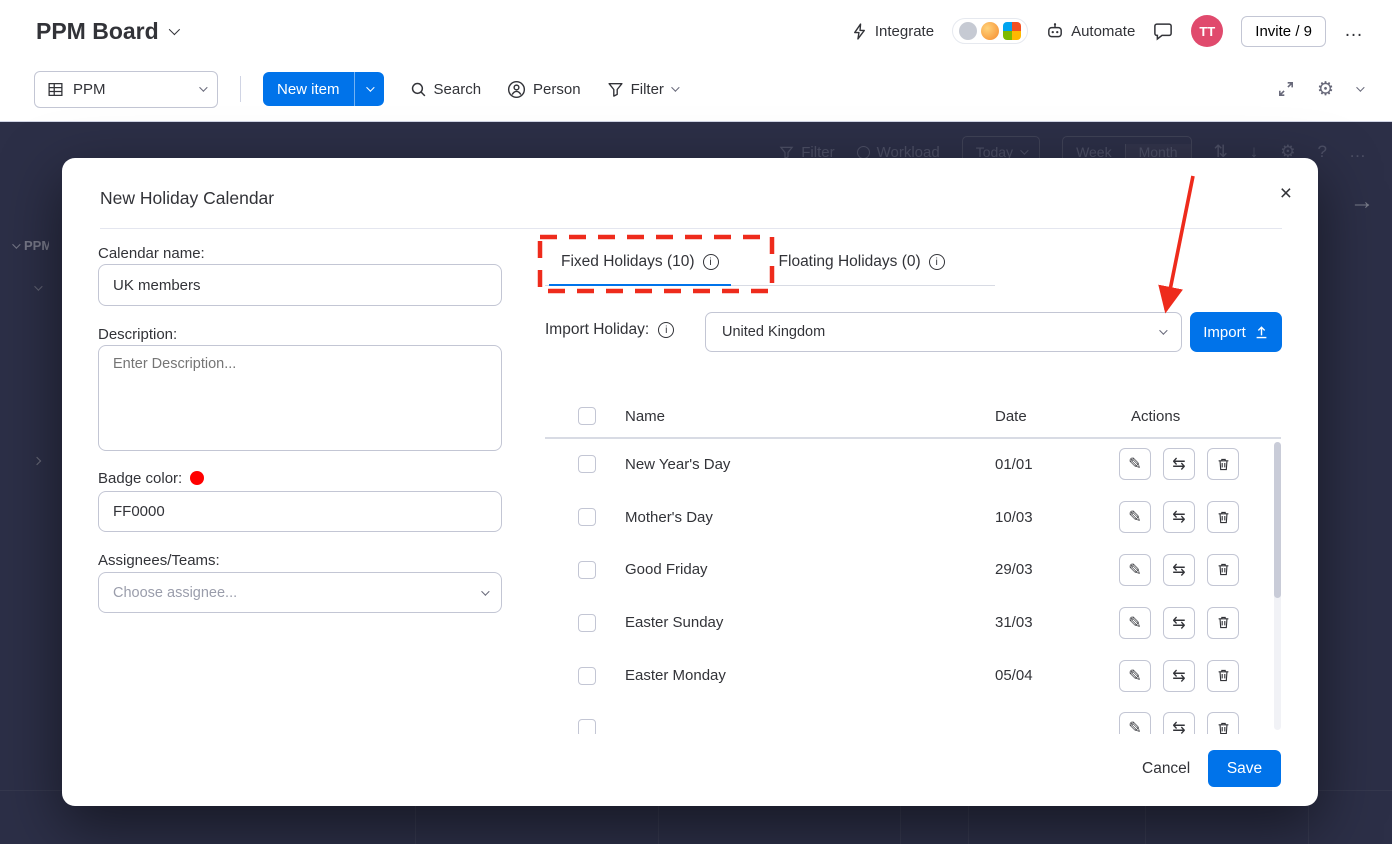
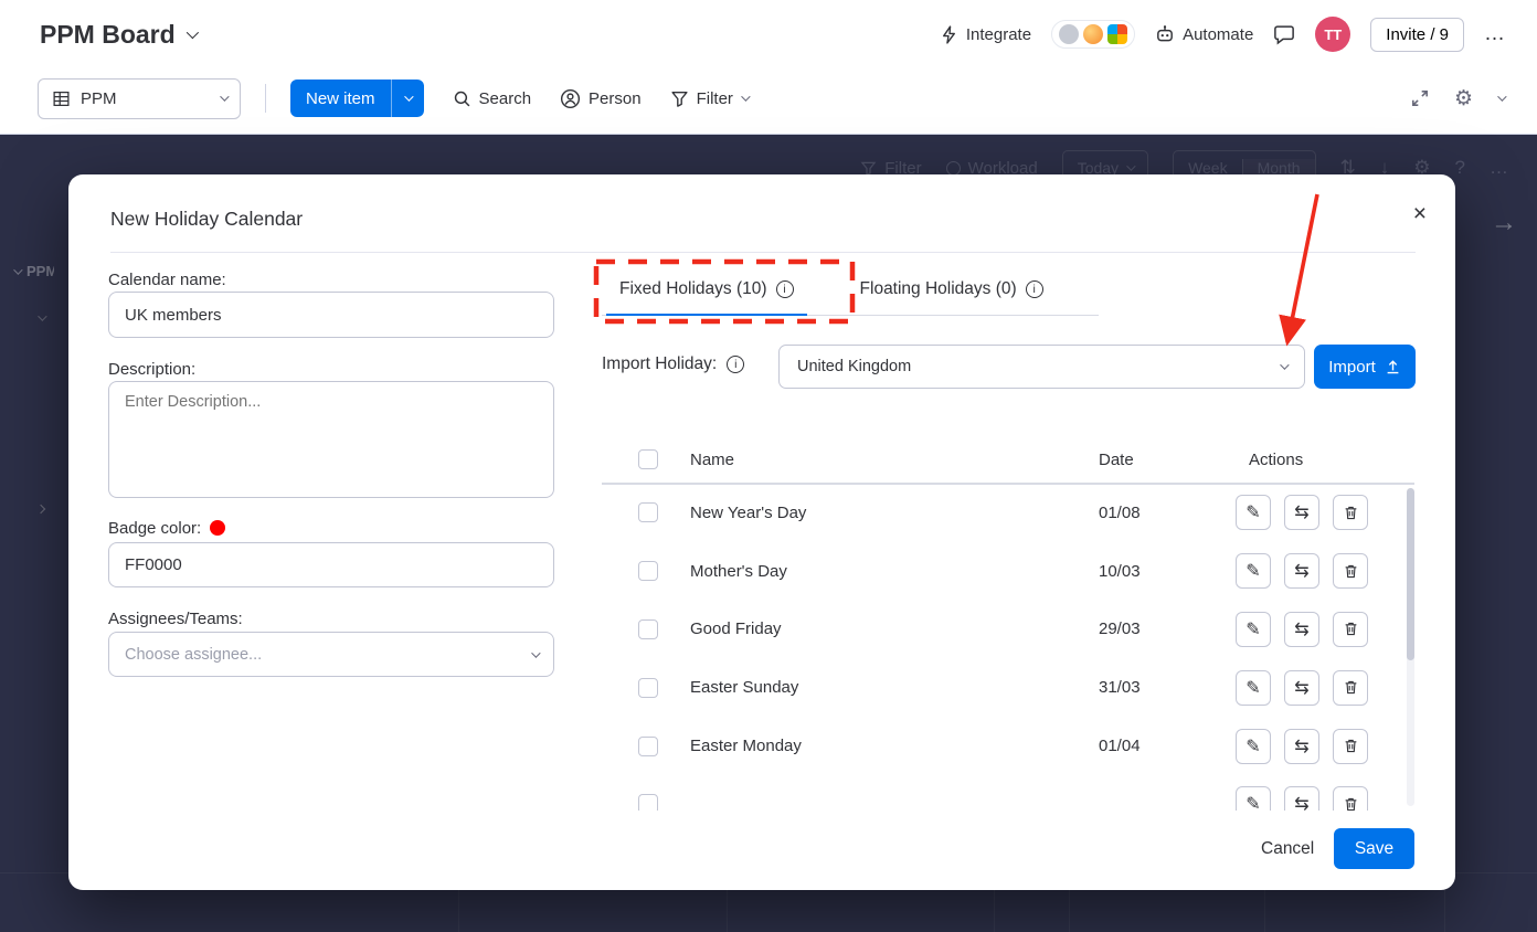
  PPM Board
  Integrate
  Automate
  TT
  Invite / 9
  …
  PPM
  New item
  Search
  Person
  Filter
  ⚙
  Filter
  Workload
  Today
  Week
  Month
  ⇅
  ↓
  ⚙
  ?
  …
  →
  PPM
  New Holiday Calendar
  ×
  Calendar name:
  UK members
  Description:
  Enter Description...
  Badge color:
  FF0000
  Assignees/Teams:
  Choose assignee...
  Fixed Holidays (10)
  Floating Holidays (0)
  Import Holiday:
  United Kingdom
  Import
  Name
  Date
  Actions
  New Year's Day
- 01/01
+ 01/08
  ✎
  ⇆
  Mother's Day
  10/03
  ✎
  ⇆
  Good Friday
  29/03
  ✎
  ⇆
  Easter Sunday
  31/03
  ✎
  ⇆
  Easter Monday
- 05/04
+ 01/04
  ✎
  ⇆
  ✎
  ⇆
  Cancel
  Save
